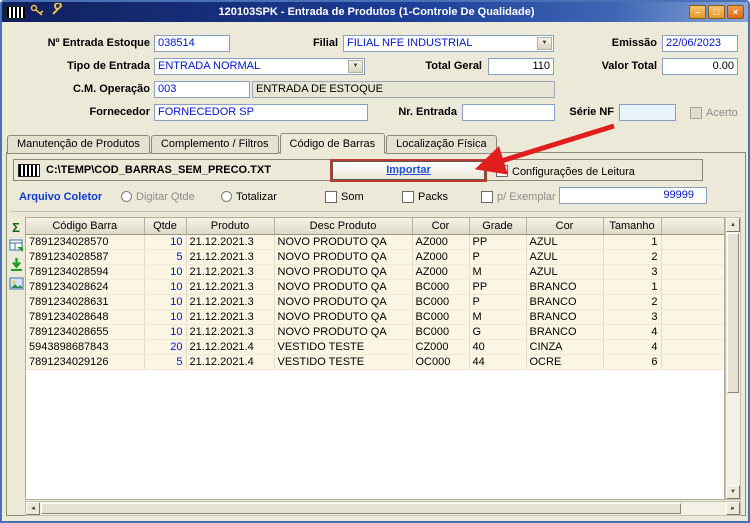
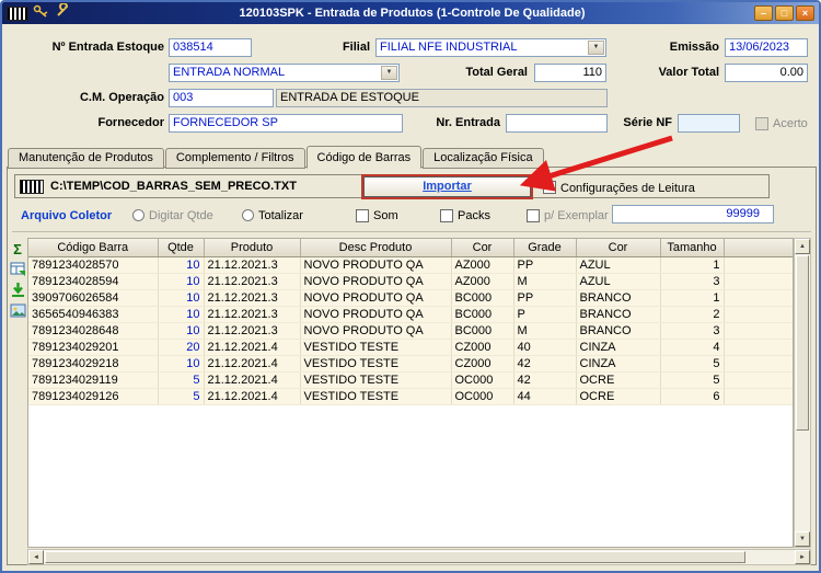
  120103SPK - Entrada de Produtos (1-Controle De Qualidade)
  –
  □
  ×
  Nº Entrada Estoque
  038514
  Filial
  FILIAL NFE INDUSTRIAL
  Emissão
- 22/06/2023
+ 13/06/2023
- Tipo de Entrada
  ENTRADA NORMAL
  Total Geral
  110
  Valor Total
  0.00
  C.M. Operação
  003
  ENTRADA DE ESTOQUE
  Fornecedor
  FORNECEDOR SP
  Nr. Entrada
  Série NF
  Acerto
  Manutenção de Produtos
  Complemento / Filtros
  Código de Barras
  Localização Física
  C:\TEMP\COD_BARRAS_SEM_PRECO.TXT
  Importar
  ✓
  Configurações de Leitura
  Arquivo Coletor
  Digitar Qtde
  Totalizar
  Som
  Packs
  p/ Exemplar
  99999
  Σ
  Código Barra	Qtde	Produto	Desc Produto	Cor	Grade	Cor	Tamanho
  7891234028570	10	21.12.2021.3	NOVO PRODUTO QA	AZ000	PP	AZUL	1
- 7891234028587	5	21.12.2021.3	NOVO PRODUTO QA	AZ000	P	AZUL	2
  7891234028594	10	21.12.2021.3	NOVO PRODUTO QA	AZ000	M	AZUL	3
- 7891234028624	10	21.12.2021.3	NOVO PRODUTO QA	BC000	PP	BRANCO	1
+ 3909706026584	10	21.12.2021.3	NOVO PRODUTO QA	BC000	PP	BRANCO	1
- 7891234028631	10	21.12.2021.3	NOVO PRODUTO QA	BC000	P	BRANCO	2
+ 3656540946383	10	21.12.2021.3	NOVO PRODUTO QA	BC000	P	BRANCO	2
  7891234028648	10	21.12.2021.3	NOVO PRODUTO QA	BC000	M	BRANCO	3
- 7891234028655	10	21.12.2021.3	NOVO PRODUTO QA	BC000	G	BRANCO	4
- 5943898687843	20	21.12.2021.4	VESTIDO TESTE	CZ000	40	CINZA	4
+ 7891234029201	20	21.12.2021.4	VESTIDO TESTE	CZ000	40	CINZA	4
+ 7891234029218	10	21.12.2021.4	VESTIDO TESTE	CZ000	42	CINZA	5
+ 7891234029119	5	21.12.2021.4	VESTIDO TESTE	OC000	42	OCRE	5
  7891234029126	5	21.12.2021.4	VESTIDO TESTE	OC000	44	OCRE	6
